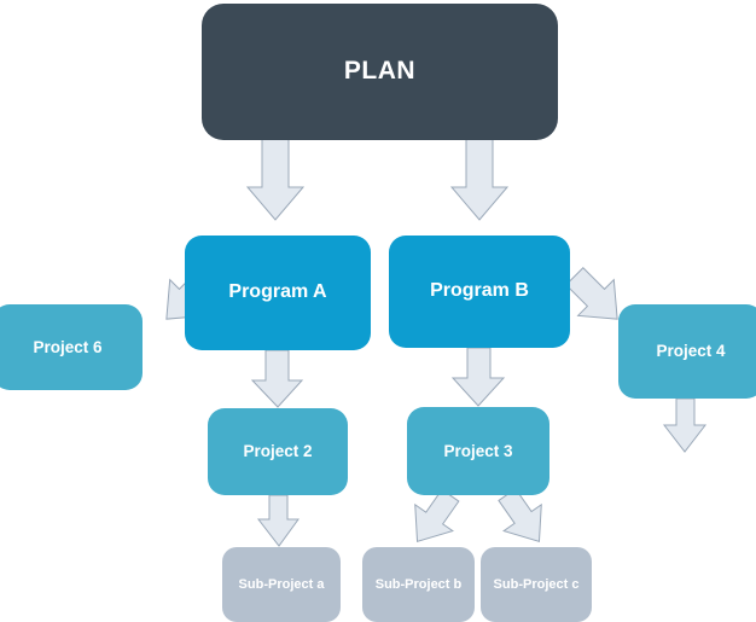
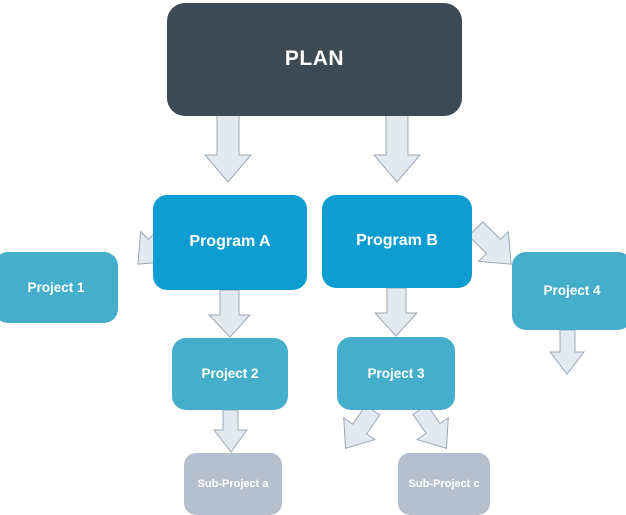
  PLAN
  Program A
  Program B
- Project 6
+ Project 1
  Project 2
  Project 3
  Project 4
  Sub-Project a
- Sub-Project b
  Sub-Project c
